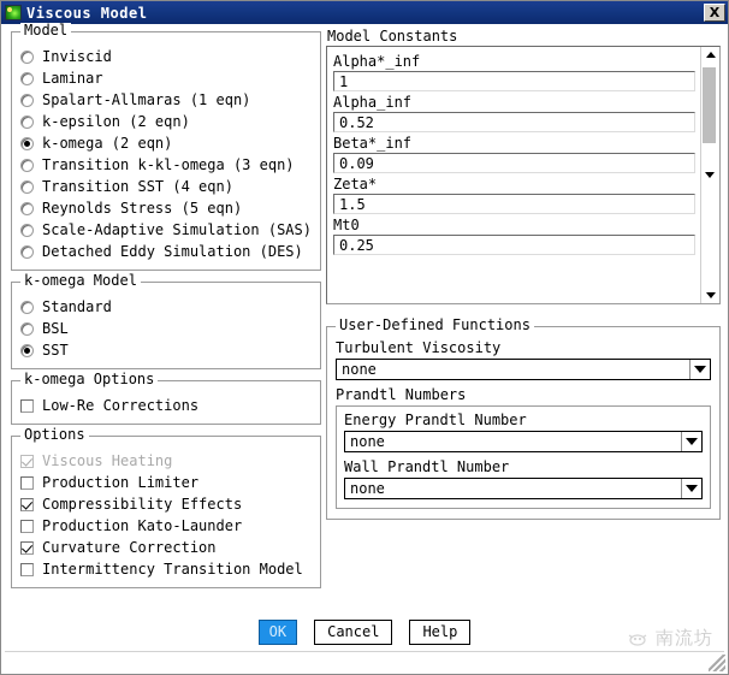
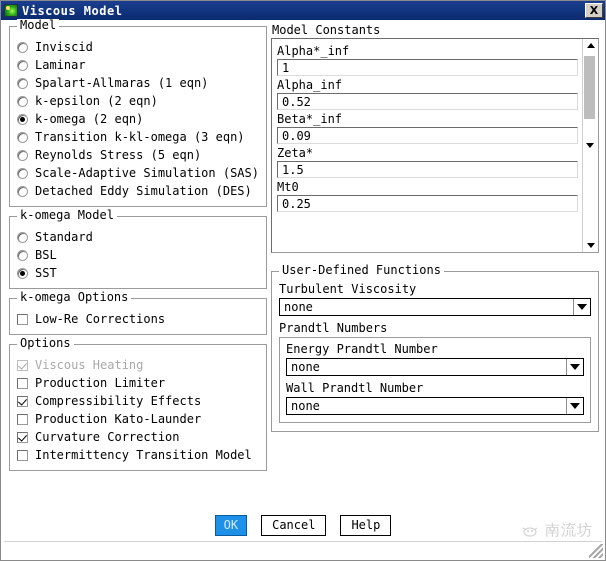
  Viscous Model
  X
  Model
  Inviscid
  Laminar
  Spalart-Allmaras (1 eqn)
  k-epsilon (2 eqn)
  k-omega (2 eqn)
  Transition k-kl-omega (3 eqn)
- Transition SST (4 eqn)
  Reynolds Stress (5 eqn)
  Scale-Adaptive Simulation (SAS)
  Detached Eddy Simulation (DES)
  k-omega Model
  Standard
  BSL
  SST
  k-omega Options
  Low-Re Corrections
  Options
  Viscous Heating
  Production Limiter
  Compressibility Effects
  Production Kato-Launder
  Curvature Correction
  Intermittency Transition Model
  Model Constants
  Alpha*_inf
  1
  Alpha_inf
  0.52
  Beta*_inf
  0.09
  Zeta*
  1.5
  Mt0
  0.25
  User-Defined Functions
  Turbulent Viscosity
  none
  Prandtl Numbers
  Energy Prandtl Number
  none
  Wall Prandtl Number
  none
  OK
  Cancel
  Help
  南流坊
